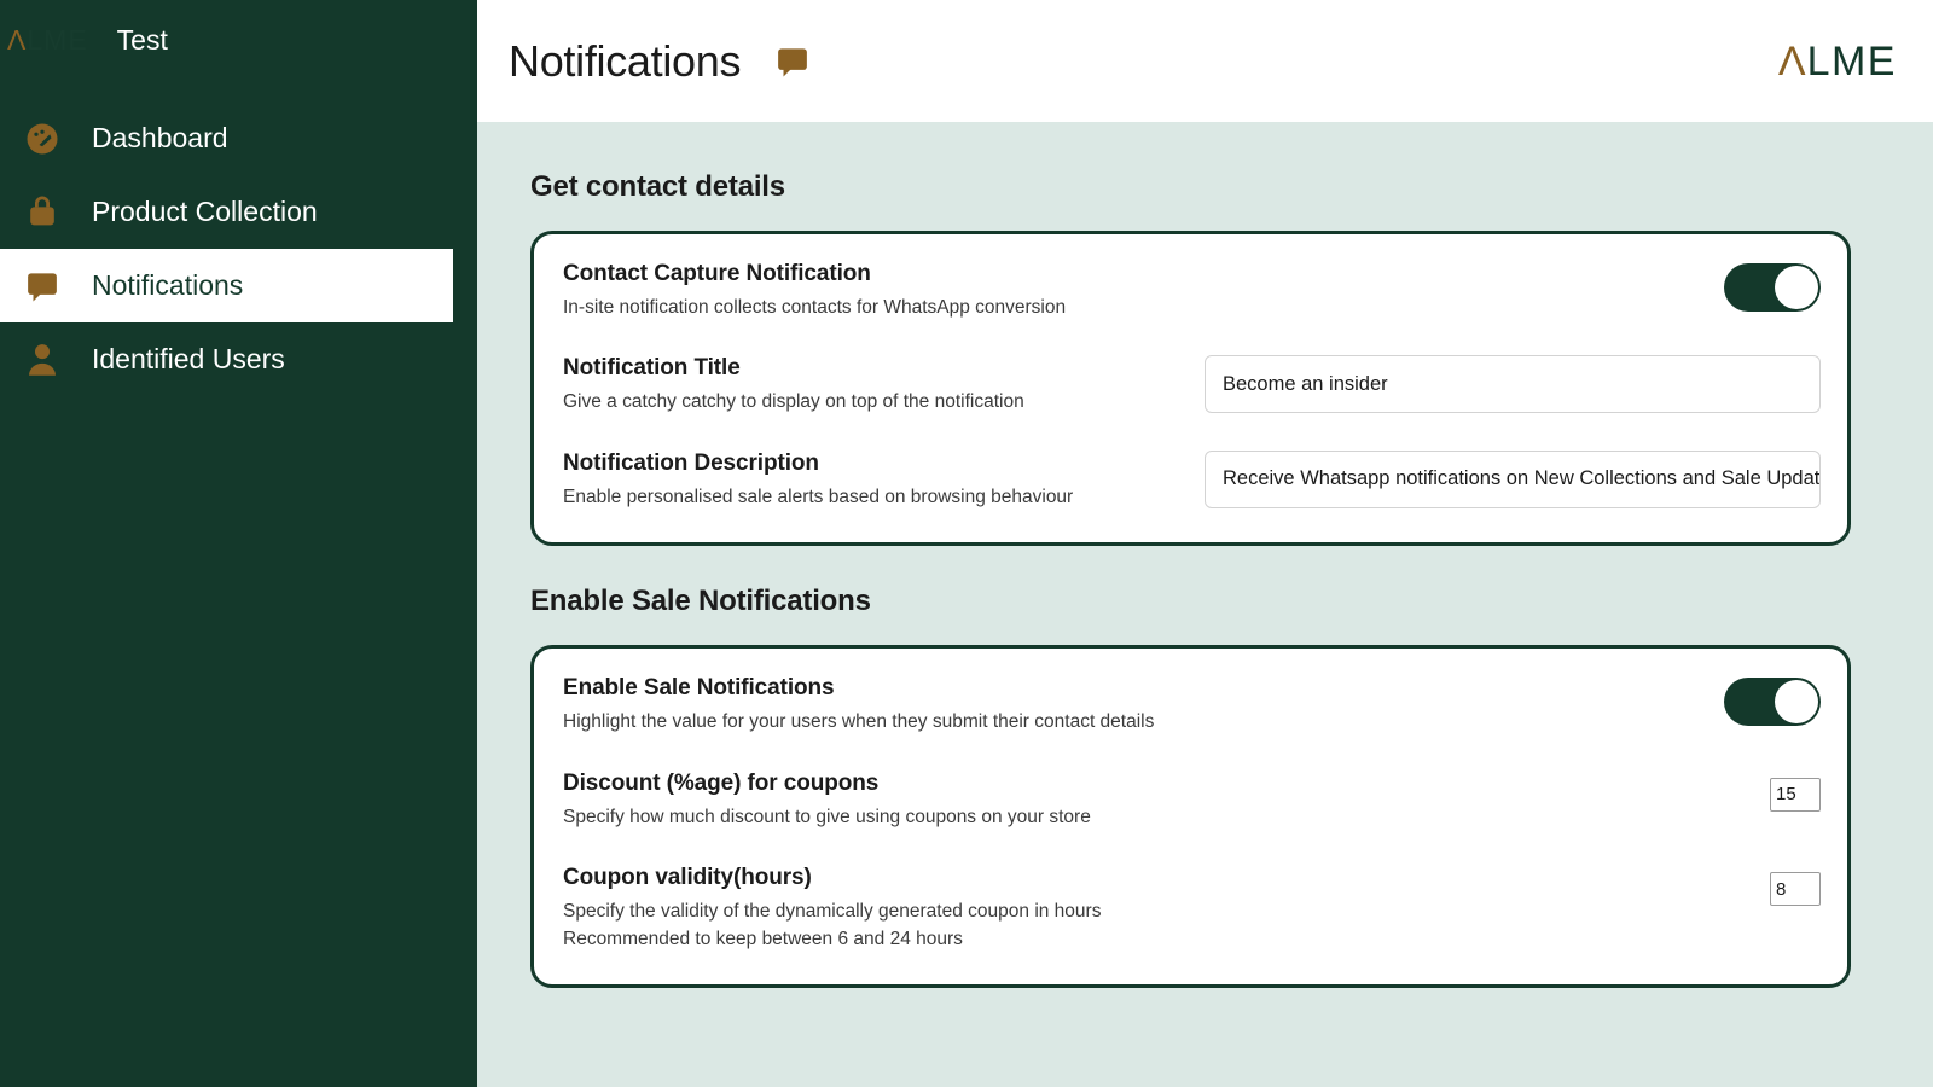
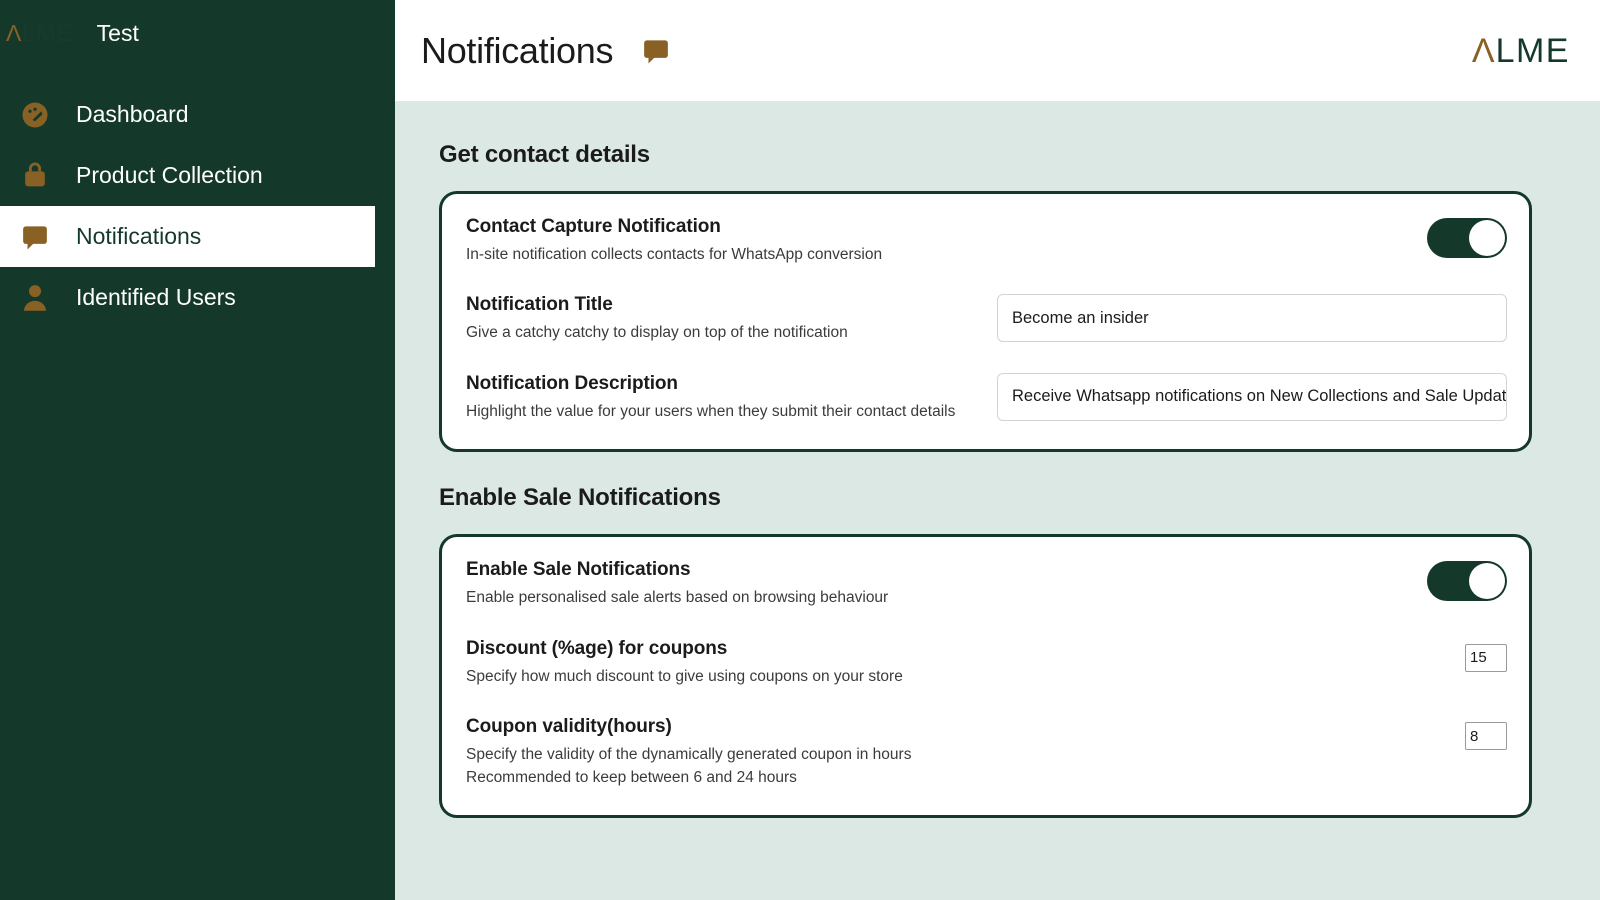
  Λ
  Test
  Dashboard
  Product Collection
  Notifications
  Identified Users
  Notifications
  Λ
  LME
  Get contact details
  Contact Capture Notification
  In-site notification collects contacts for WhatsApp conversion
  Notification Title
  Give a catchy catchy to display on top of the notification
  Become an insider
  Notification Description
- Enable personalised sale alerts based on browsing behaviour
+ Highlight the value for your users when they submit their contact details
  Receive Whatsapp notifications on New Collections and Sale Updat
  Enable Sale Notifications
  Enable Sale Notifications
- Highlight the value for your users when they submit their contact details
+ Enable personalised sale alerts based on browsing behaviour
  Discount (%age) for coupons
  Specify how much discount to give using coupons on your store
  15
  Coupon validity(hours)
  Specify the validity of the dynamically generated coupon in hours
  Recommended to keep between 6 and 24 hours
  8
